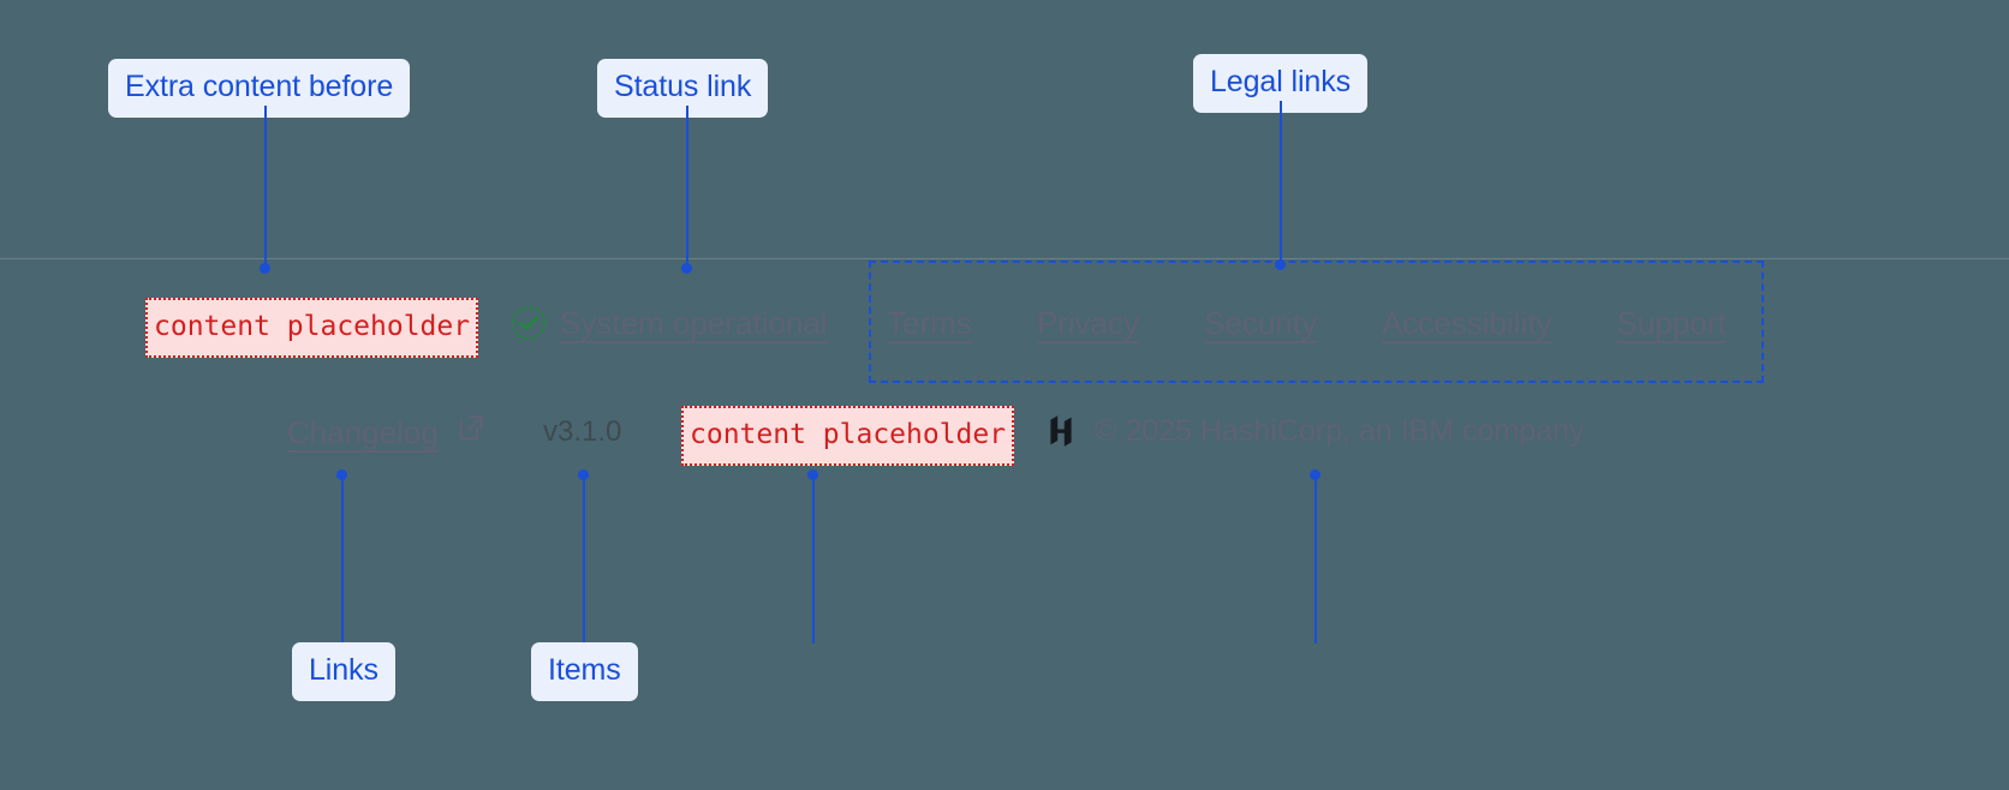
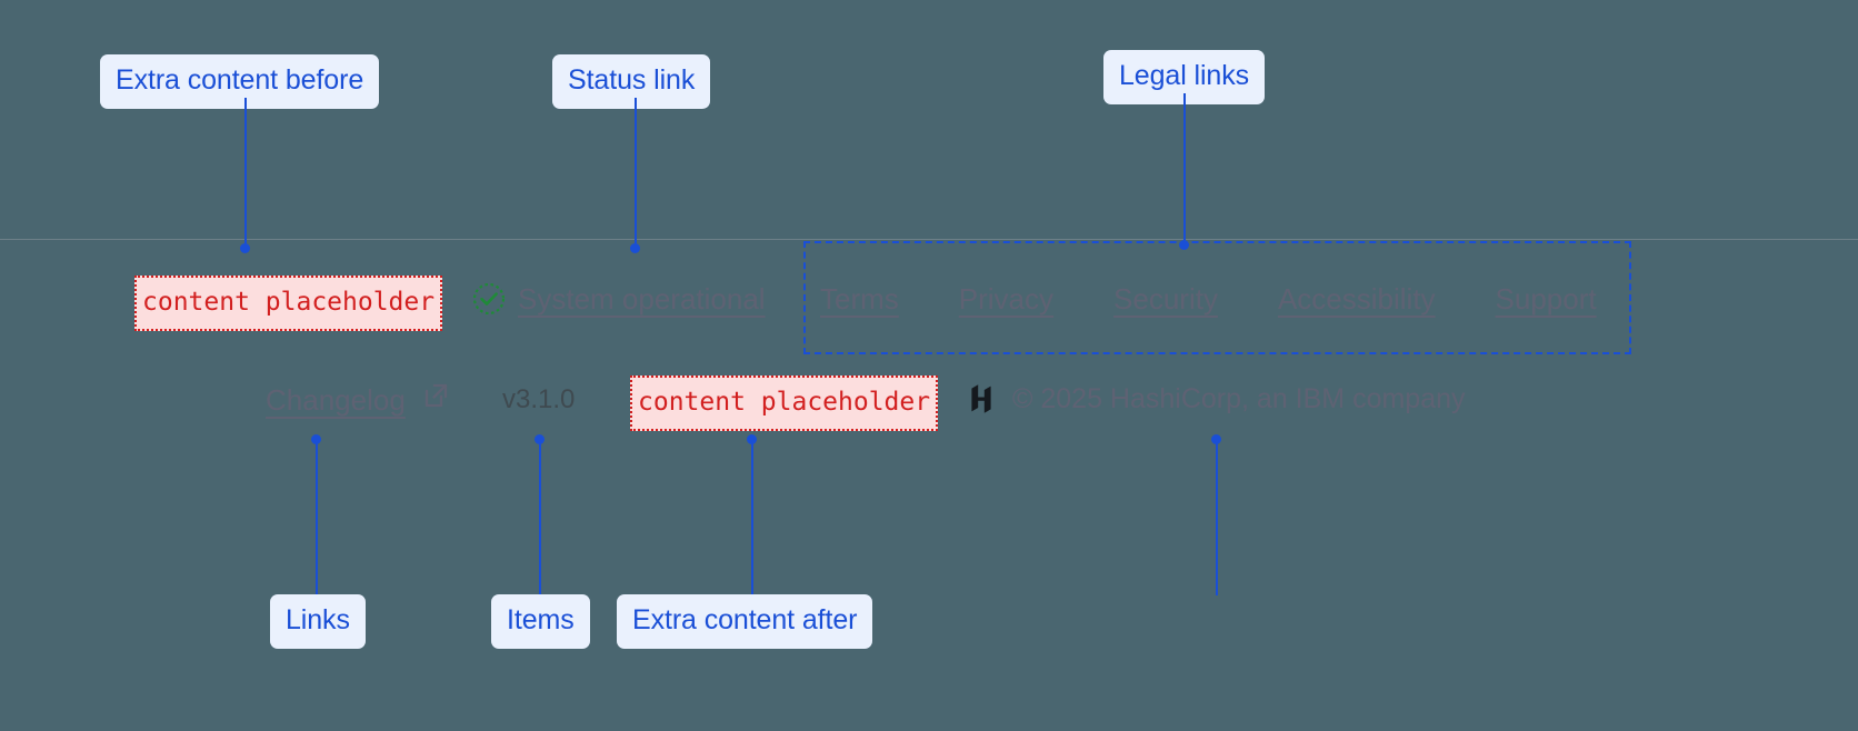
  Extra content before
  Status link
  Legal links
  content placeholder
  v3.1.0
  content placeholder
  Links
  Items
+ Extra content after
